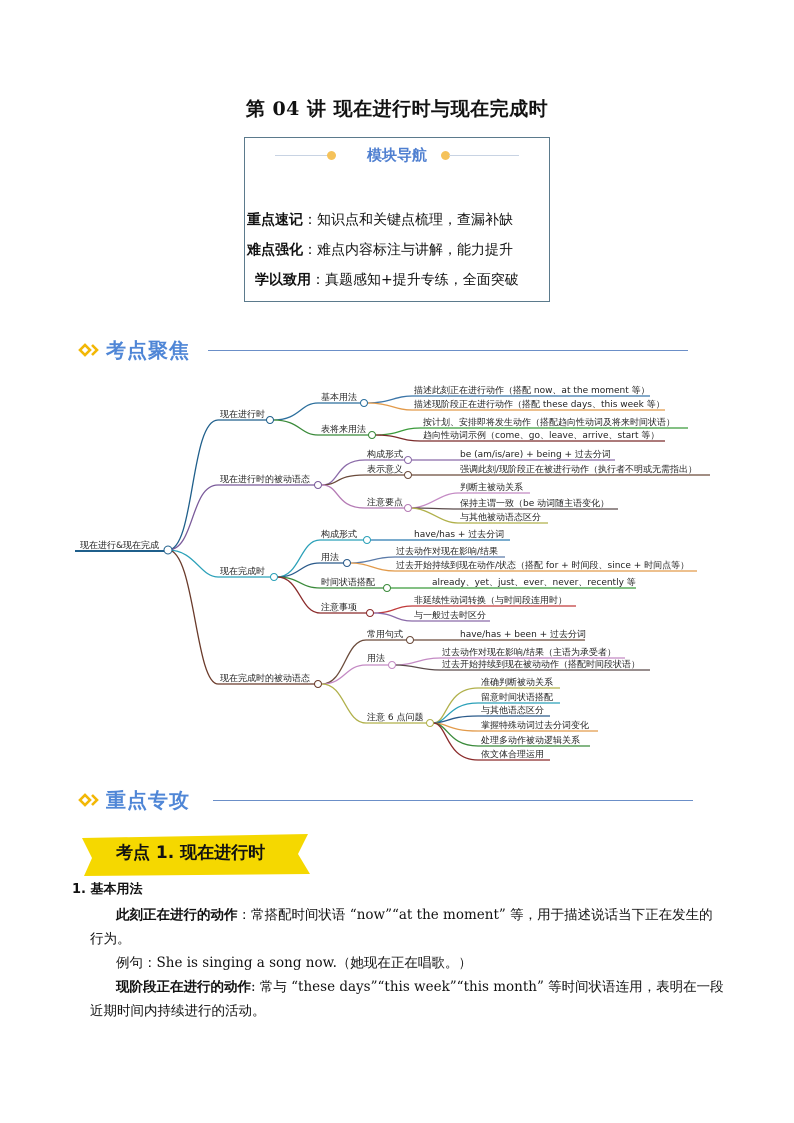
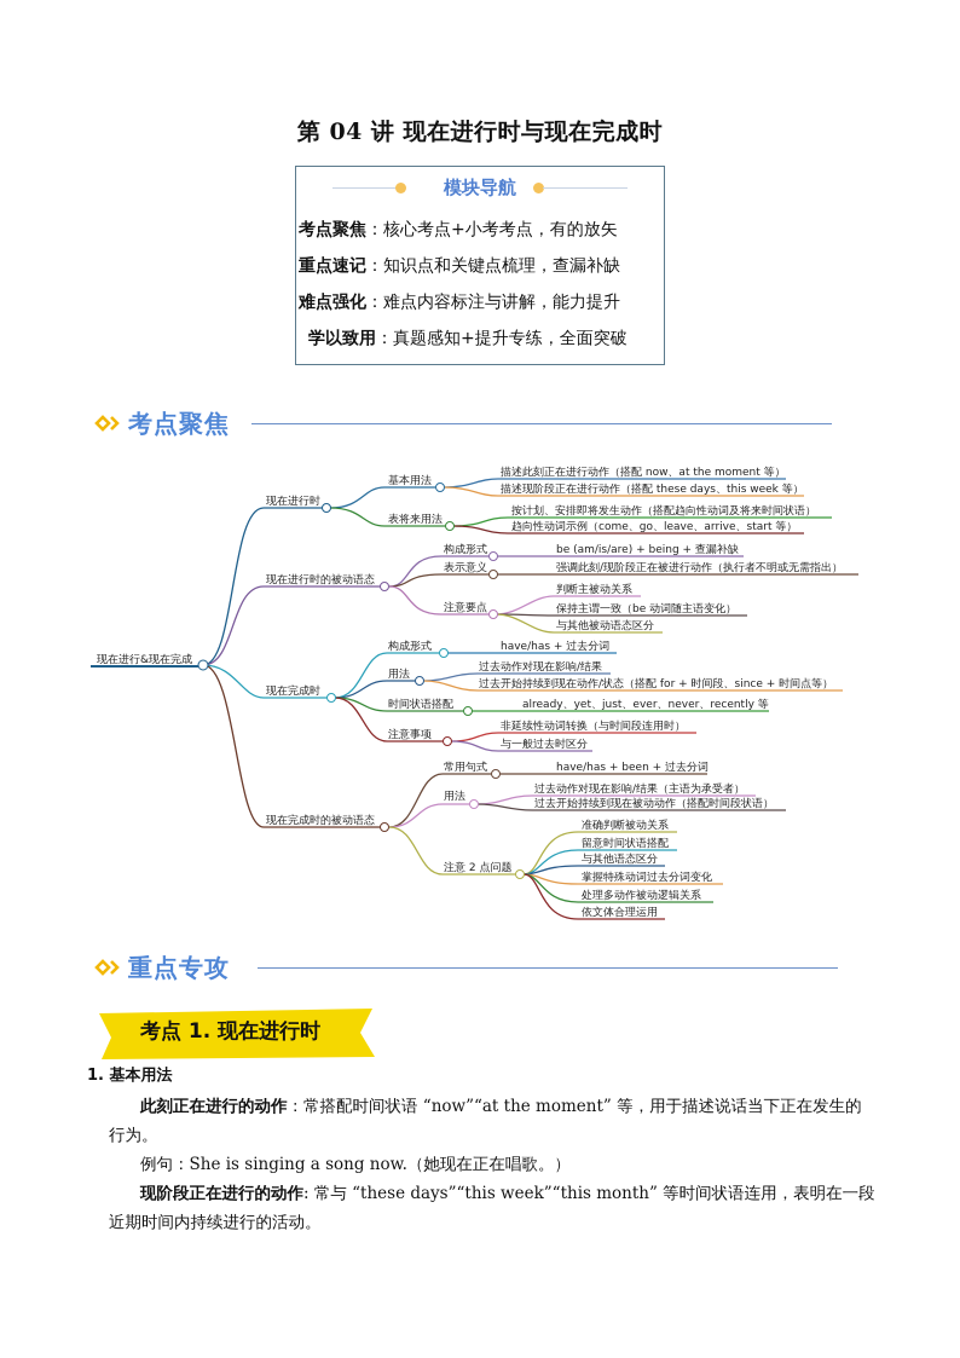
  第 04 讲 现在进行时与现在完成时
  模块导航
+ 考点聚焦：核心考点+小考考点，有的放矢
  重点速记：知识点和关键点梳理，查漏补缺
  难点强化：难点内容标注与讲解，能力提升
  学以致用：真题感知+提升专练，全面突破
  考点聚焦
  现在进行&现在完成
  现在进行时
  现在进行时的被动语态
  现在完成时
  现在完成时的被动语态
  基本用法
  表将来用法
  描述此刻正在进行动作（搭配 now、at the moment 等）
  描述现阶段正在进行动作（搭配 these days、this week 等）
  按计划、安排即将发生动作（搭配趋向性动词及将来时间状语）
  趋向性动词示例（come、go、leave、arrive、start 等）
  构成形式
  表示意义
  注意要点
- be (am/is/are) + being + 过去分词
+ be (am/is/are) + being + 查漏补缺
  强调此刻/现阶段正在被进行动作（执行者不明或无需指出）
  判断主被动关系
  保持主谓一致（be 动词随主语变化）
  与其他被动语态区分
  构成形式
  用法
  时间状语搭配
  注意事项
  have/has + 过去分词
  过去动作对现在影响/结果
  过去开始持续到现在动作/状态（搭配 for + 时间段、since + 时间点等）
  already、yet、just、ever、never、recently 等
  非延续性动词转换（与时间段连用时）
  与一般过去时区分
  常用句式
  用法
- 注意 6 点问题
+ 注意 2 点问题
  have/has + been + 过去分词
  过去动作对现在影响/结果（主语为承受者）
  过去开始持续到现在被动动作（搭配时间段状语）
  准确判断被动关系
  留意时间状语搭配
  与其他语态区分
  掌握特殊动词过去分词变化
  处理多动作被动逻辑关系
  依文体合理运用
  重点专攻
  考点 1. 现在进行时
  1. 基本用法
  此刻正在进行的动作：常搭配时间状语 “now”“at the moment” 等，用于描述说话当下正在发生的行为。
  例句：She is singing a song now.（她现在正在唱歌。）
  现阶段正在进行的动作: 常与 “these days”“this week”“this month” 等时间状语连用，表明在一段近期时间内持续进行的活动。
